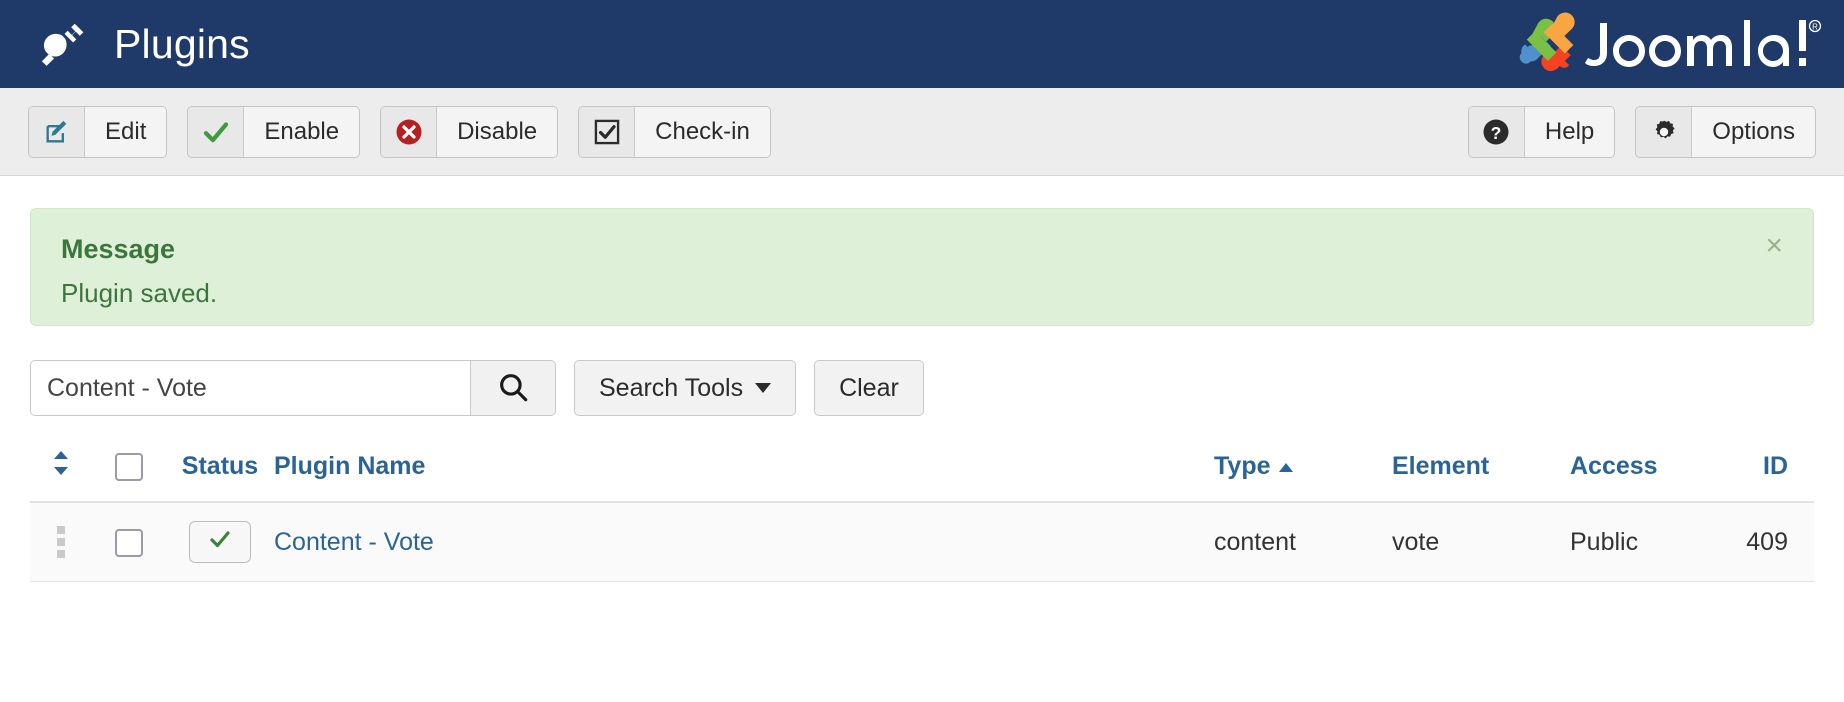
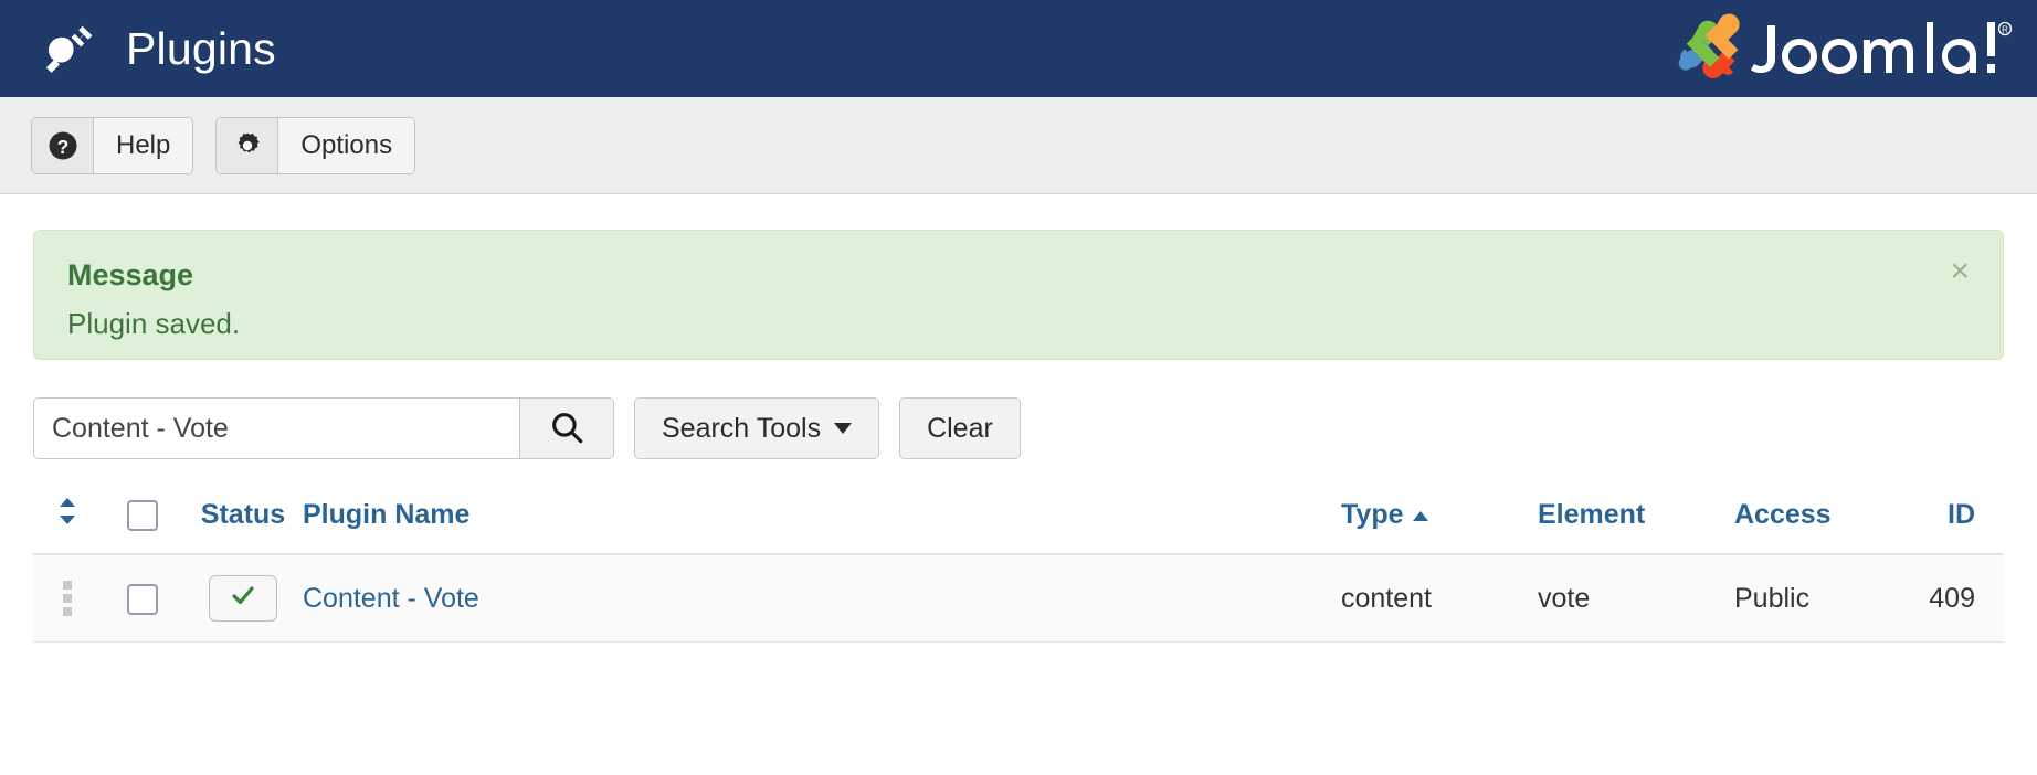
  Plugins
  R
- Edit
- Enable
- Disable
- Check-in
  ?
  Help
  Options
  Message
  Plugin saved.
  ×
  Content - Vote
  Search Tools
  Clear
  		Status	Plugin Name	Type	Element	Access	ID
  			Content - Vote	content	vote	Public	409
